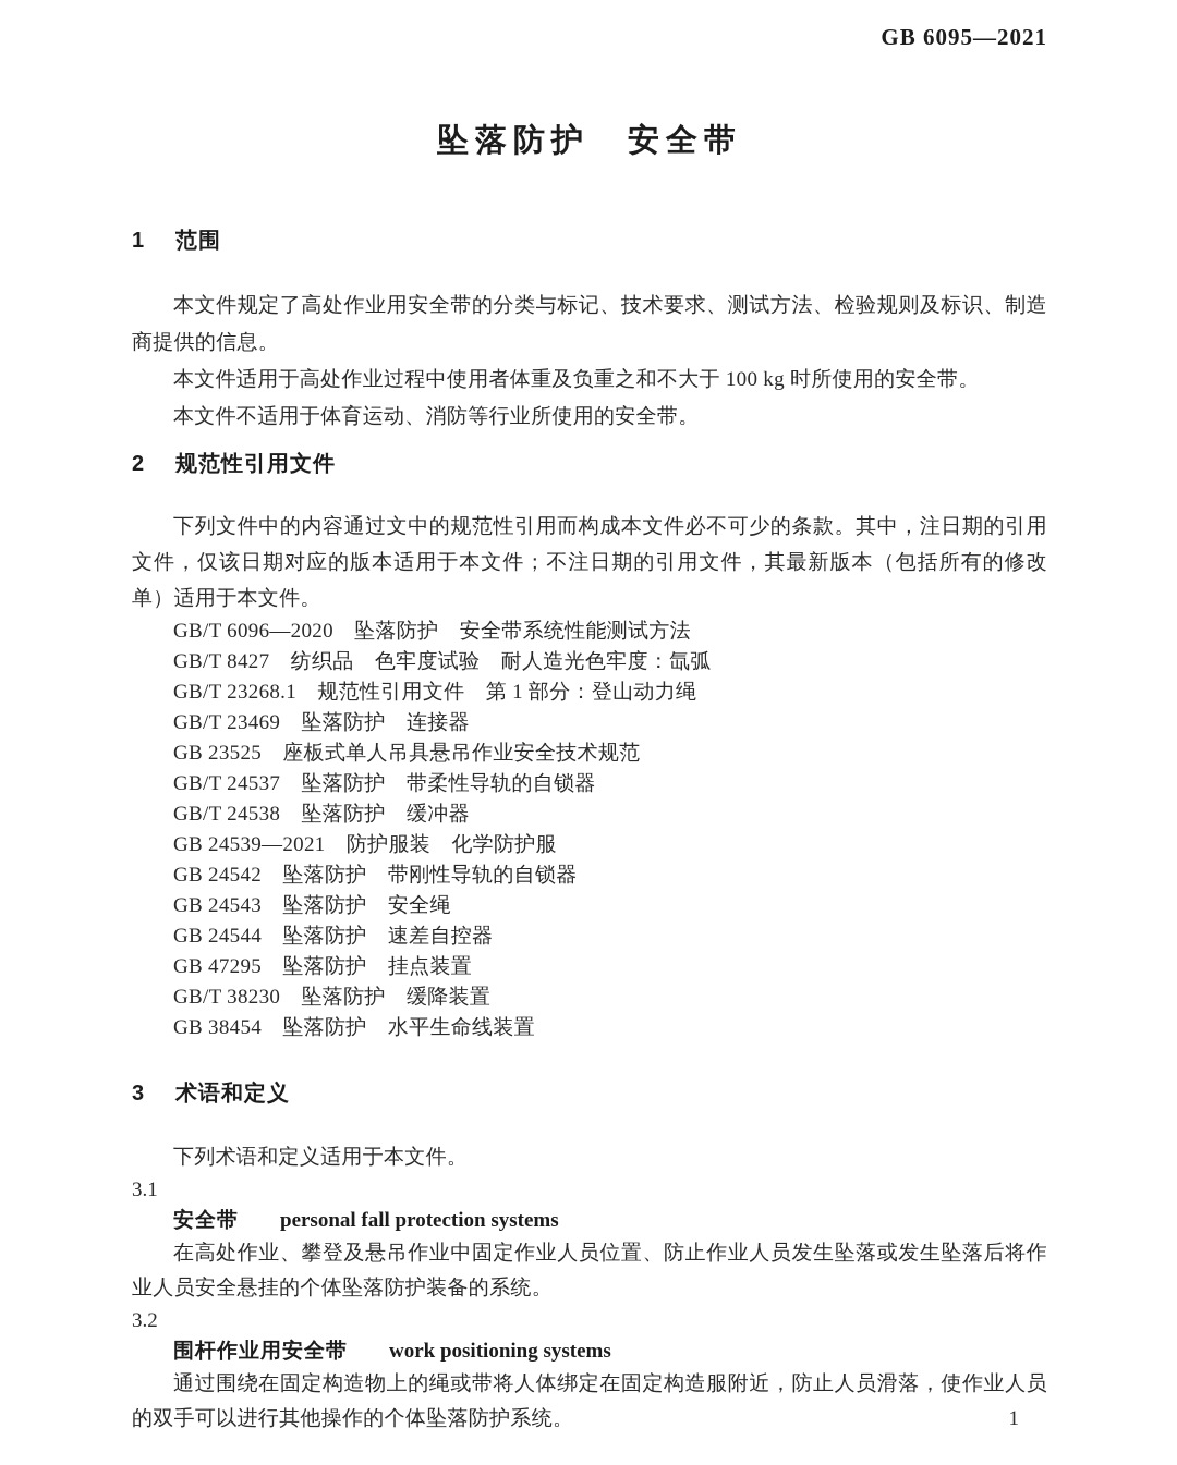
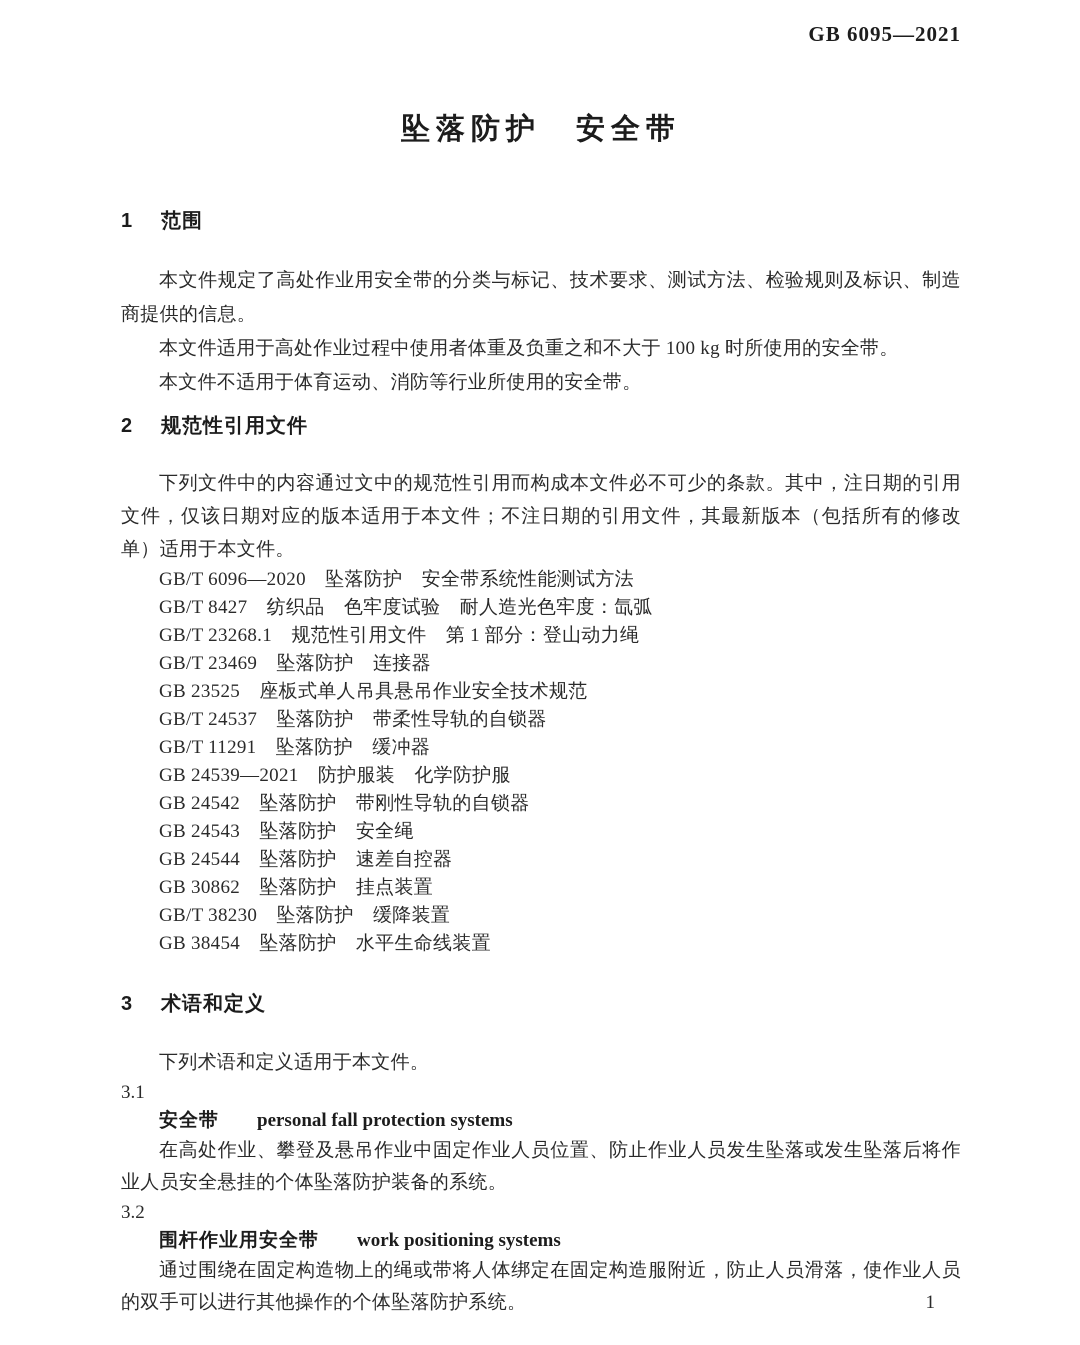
  GB 6095—2021
  坠落防护 安全带
  1 范围
  本文件规定了高处作业用安全带的分类与标记、技术要求、测试方法、检验规则及标识、制造商提供的信息。
  本文件适用于高处作业过程中使用者体重及负重之和不大于 100 kg 时所使用的安全带。
  本文件不适用于体育运动、消防等行业所使用的安全带。
  2 规范性引用文件
  下列文件中的内容通过文中的规范性引用而构成本文件必不可少的条款。其中，注日期的引用文件，仅该日期对应的版本适用于本文件；不注日期的引用文件，其最新版本（包括所有的修改单）适用于本文件。
  GB/T 6096—2020 坠落防护 安全带系统性能测试方法
  GB/T 8427 纺织品 色牢度试验 耐人造光色牢度：氙弧
  GB/T 23268.1 规范性引用文件 第 1 部分：登山动力绳
  GB/T 23469 坠落防护 连接器
  GB 23525 座板式单人吊具悬吊作业安全技术规范
  GB/T 24537 坠落防护 带柔性导轨的自锁器
- GB/T 24538 坠落防护 缓冲器
+ GB/T 11291 坠落防护 缓冲器
  GB 24539—2021 防护服装 化学防护服
  GB 24542 坠落防护 带刚性导轨的自锁器
  GB 24543 坠落防护 安全绳
  GB 24544 坠落防护 速差自控器
- GB 47295 坠落防护 挂点装置
+ GB 30862 坠落防护 挂点装置
  GB/T 38230 坠落防护 缓降装置
  GB 38454 坠落防护 水平生命线装置
  3 术语和定义
  下列术语和定义适用于本文件。
  3.1
  安全带 personal fall protection systems
  在高处作业、攀登及悬吊作业中固定作业人员位置、防止作业人员发生坠落或发生坠落后将作业人员安全悬挂的个体坠落防护装备的系统。
  3.2
  围杆作业用安全带 work positioning systems
  通过围绕在固定构造物上的绳或带将人体绑定在固定构造服附近，防止人员滑落，使作业人员的双手可以进行其他操作的个体坠落防护系统。
  1
